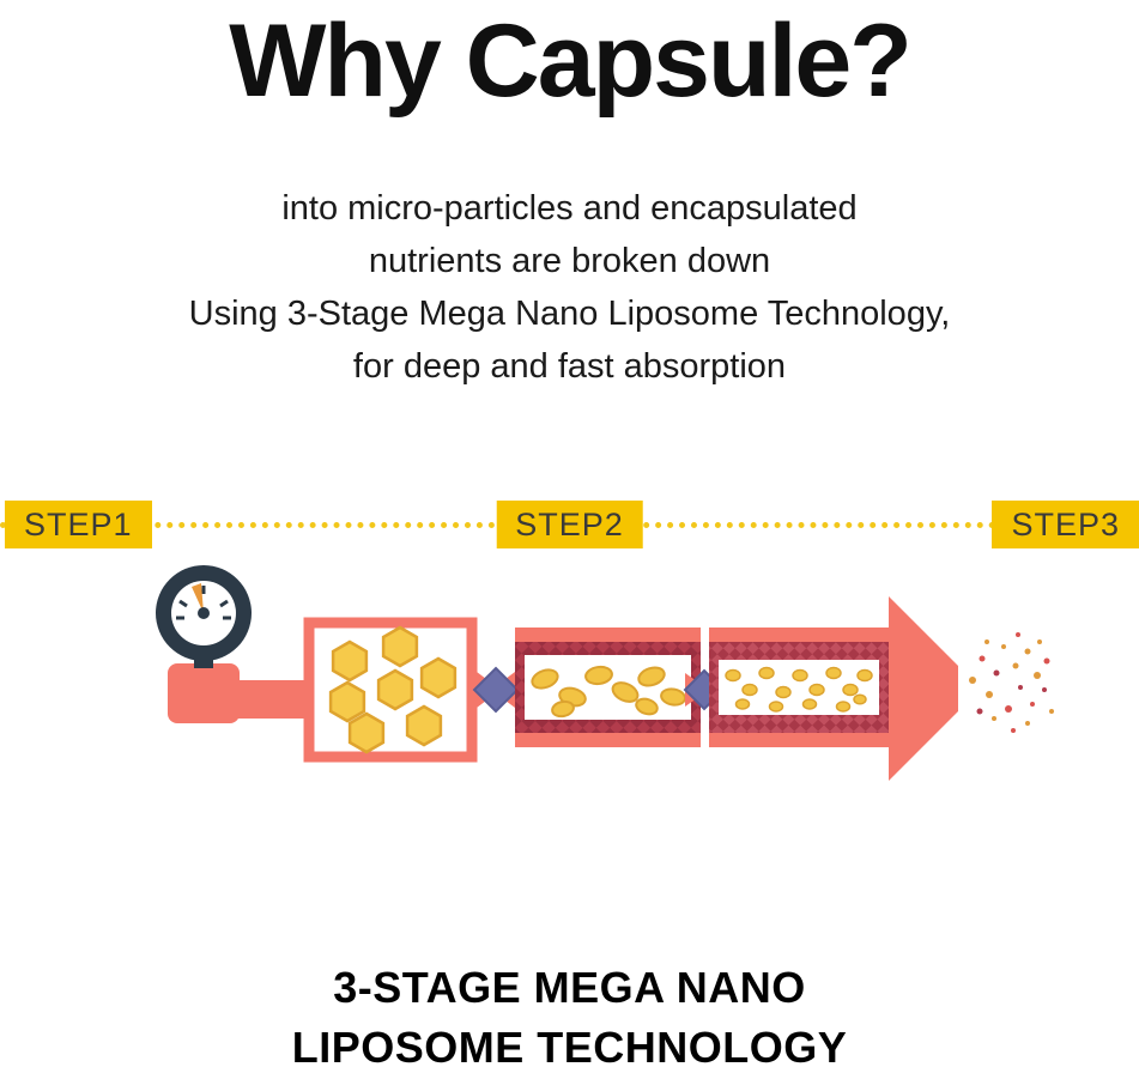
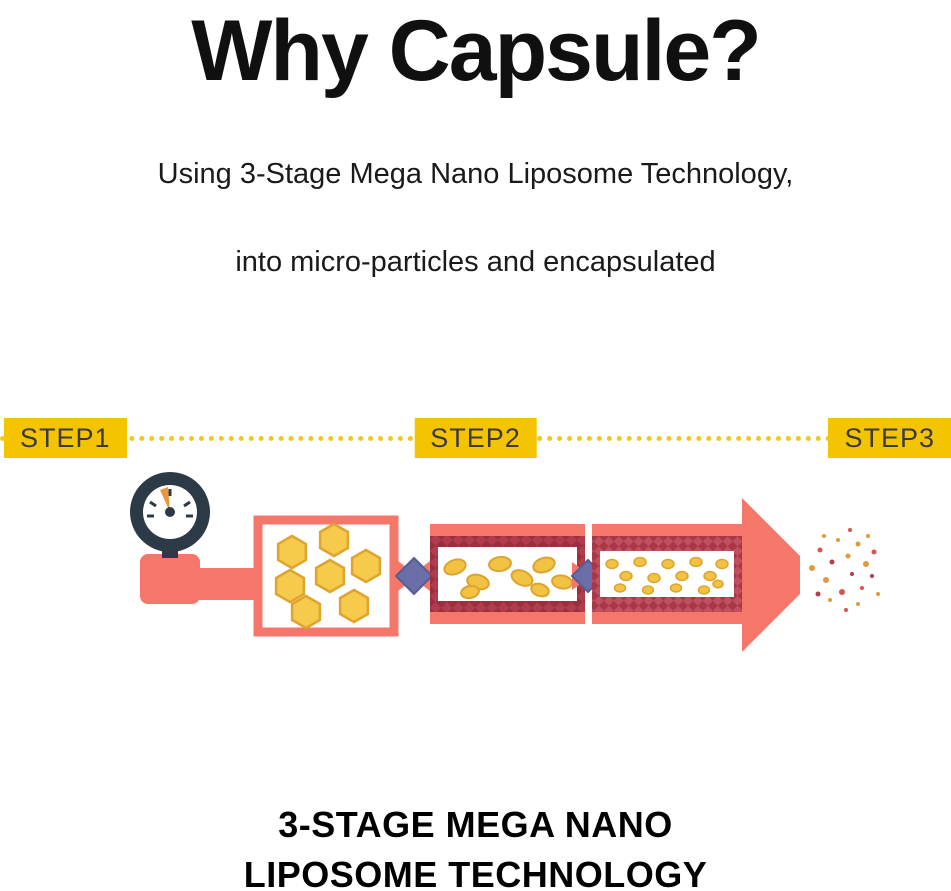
  Why Capsule?
- into micro-particles and encapsulated
+ Using 3-Stage Mega Nano Liposome Technology,
- nutrients are broken down
- Using 3-Stage Mega Nano Liposome Technology,
+ into micro-particles and encapsulated
- for deep and fast absorption
  STEP1
  STEP2
  STEP3
  3-STAGE MEGA NANO
  LIPOSOME TECHNOLOGY
